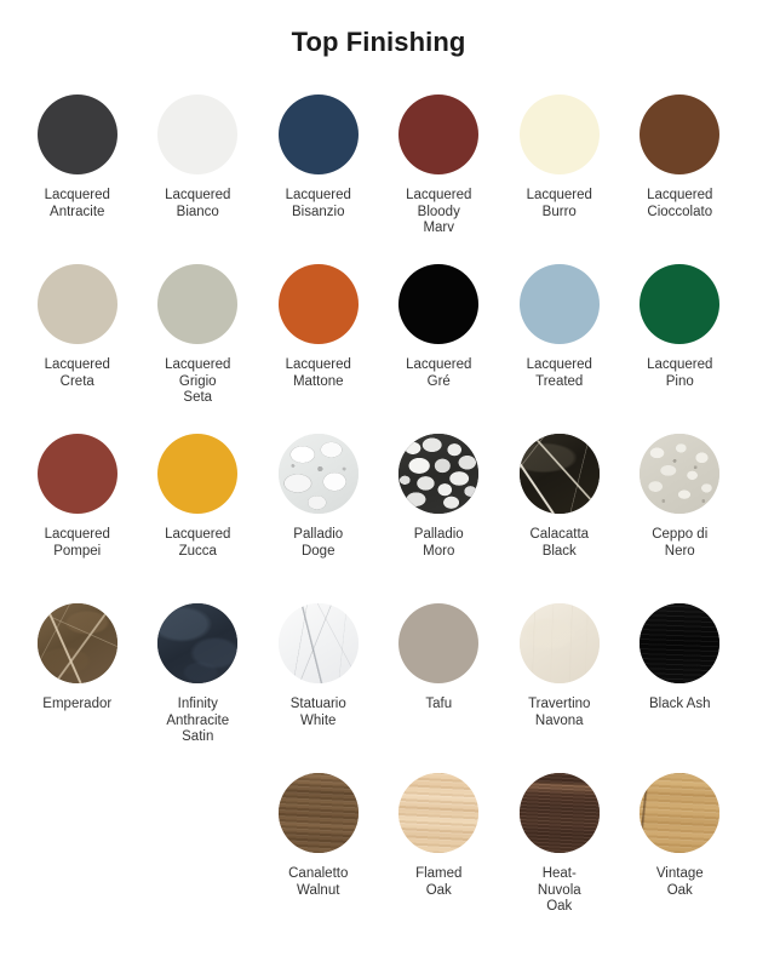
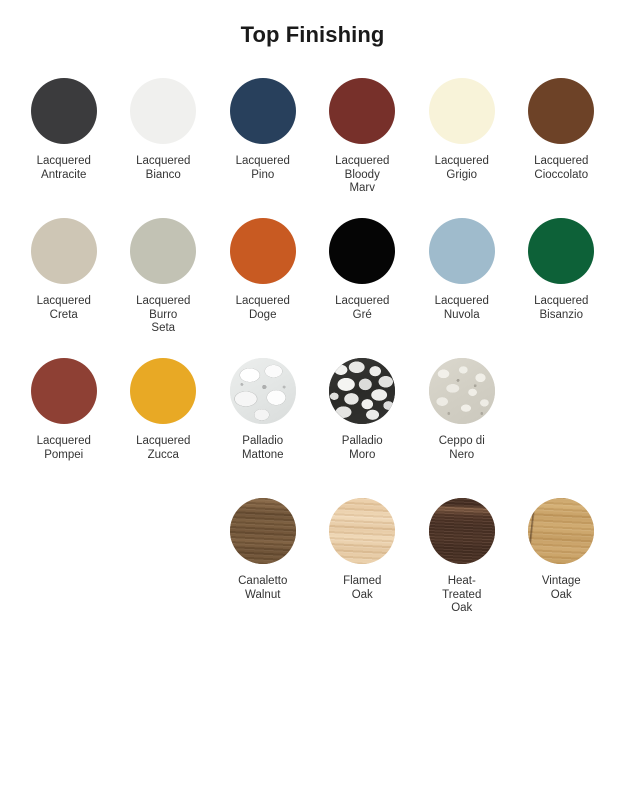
  Top Finishing
  Lacquered
  Antracite
  Lacquered
  Bianco
  Lacquered
- Bisanzio
+ Pino
  Lacquered
  Bloody
  Marv
  Lacquered
- Burro
+ Grigio
  Lacquered
  Cioccolato
  Lacquered
  Creta
  Lacquered
- Grigio
+ Burro
  Seta
  Lacquered
- Mattone
+ Doge
  Lacquered
  Gré
  Lacquered
- Treated
+ Nuvola
  Lacquered
- Pino
+ Bisanzio
  Lacquered
  Pompei
  Lacquered
  Zucca
  Palladio
- Doge
+ Mattone
  Palladio
  Moro
- Calacatta
- Black
  Ceppo di
  Nero
- Emperador
- Infinity
- Anthracite
- Satin
- Statuario
- White
- Tafu
- Travertino
- Navona
- Black Ash
  Canaletto
  Walnut
  Flamed
  Oak
  Heat-
- Nuvola
+ Treated
  Oak
  Vintage
  Oak
